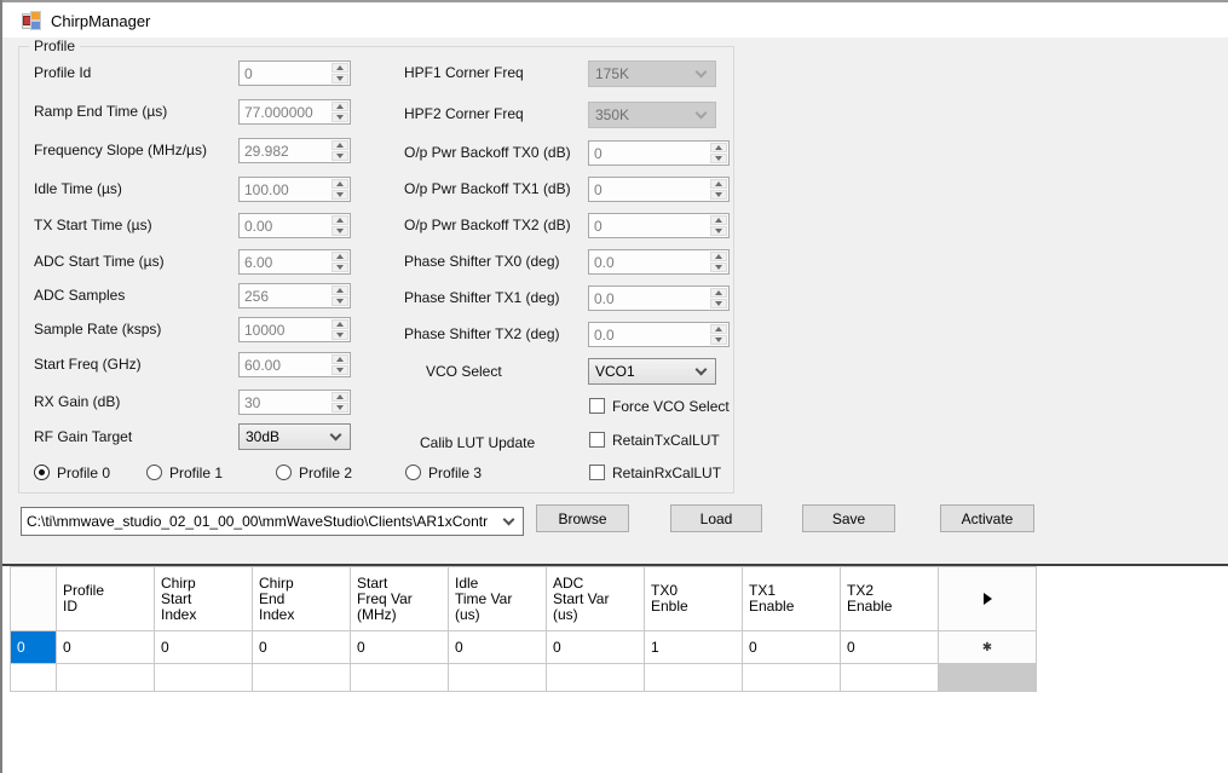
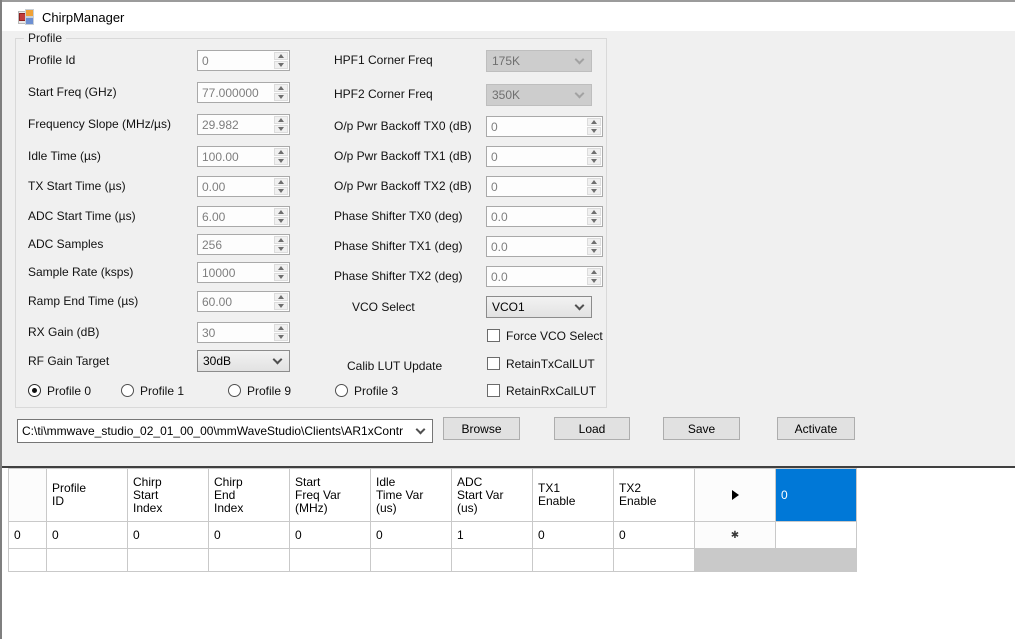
  ChirpManager
  Profile
  Profile Id
- Ramp End Time (µs)
+ Start Freq (GHz)
  Frequency Slope (MHz/µs)
  Idle Time (µs)
  TX Start Time (µs)
  ADC Start Time (µs)
  ADC Samples
  Sample Rate (ksps)
- Start Freq (GHz)
+ Ramp End Time (µs)
  RX Gain (dB)
  RF Gain Target
  0
  77.000000
  29.982
  100.00
  0.00
  6.00
  256
  10000
  60.00
  30
  30dB
  HPF1 Corner Freq
  HPF2 Corner Freq
  O/p Pwr Backoff TX0 (dB)
  O/p Pwr Backoff TX1 (dB)
  O/p Pwr Backoff TX2 (dB)
  Phase Shifter TX0 (deg)
  Phase Shifter TX1 (deg)
  Phase Shifter TX2 (deg)
  VCO Select
  Calib LUT Update
  175K
  350K
  0
  0
  0
  0.0
  0.0
  0.0
  VCO1
  Force VCO Select
  RetainTxCalLUT
  RetainRxCalLUT
  Profile 0
  Profile 1
- Profile 2
+ Profile 9
  Profile 3
  C:\ti\mmwave_studio_02_01_00_00\mmWaveStudio\Clients\AR1xContr
  Browse
  Load
  Save
  Activate
  Profile
  ID
  Chirp
  Start
  Index
  Chirp
  End
  Index
  Start
  Freq Var
  (MHz)
  Idle
  Time Var
  (us)
  ADC
  Start Var
  (us)
- TX0
- Enble
  TX1
  Enable
  TX2
  Enable
  0
  0
  0
  0
  0
  0
  0
  1
  0
  0
  ✱
